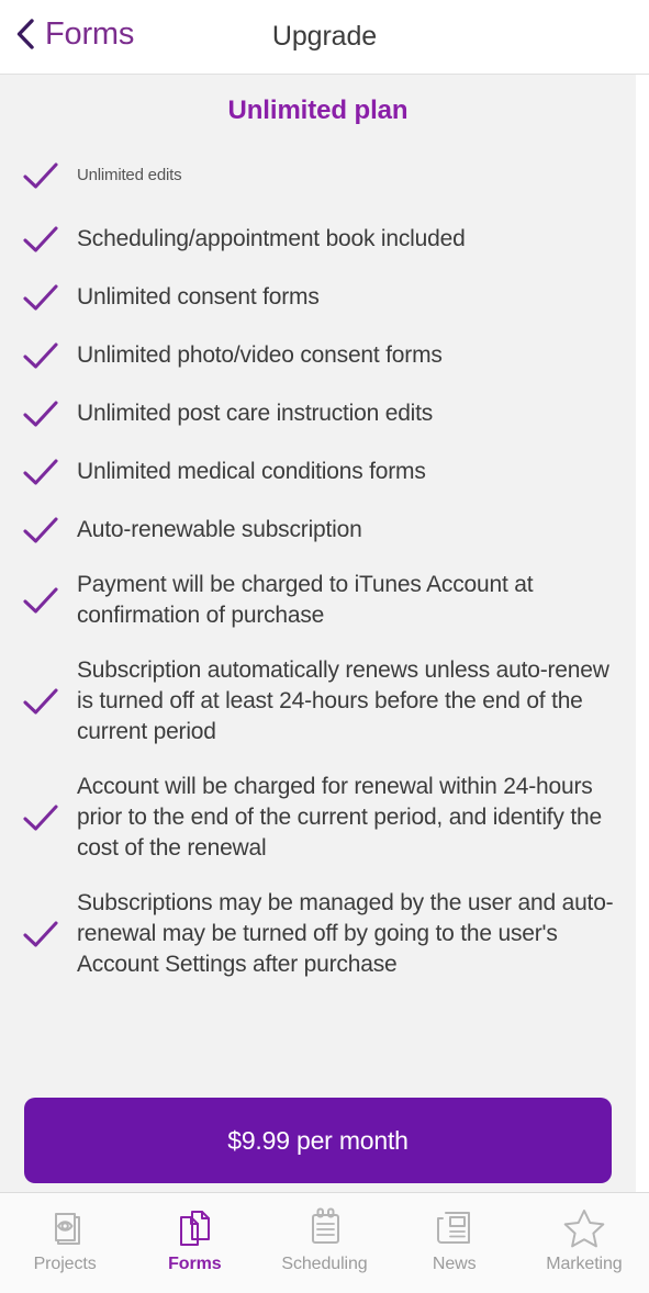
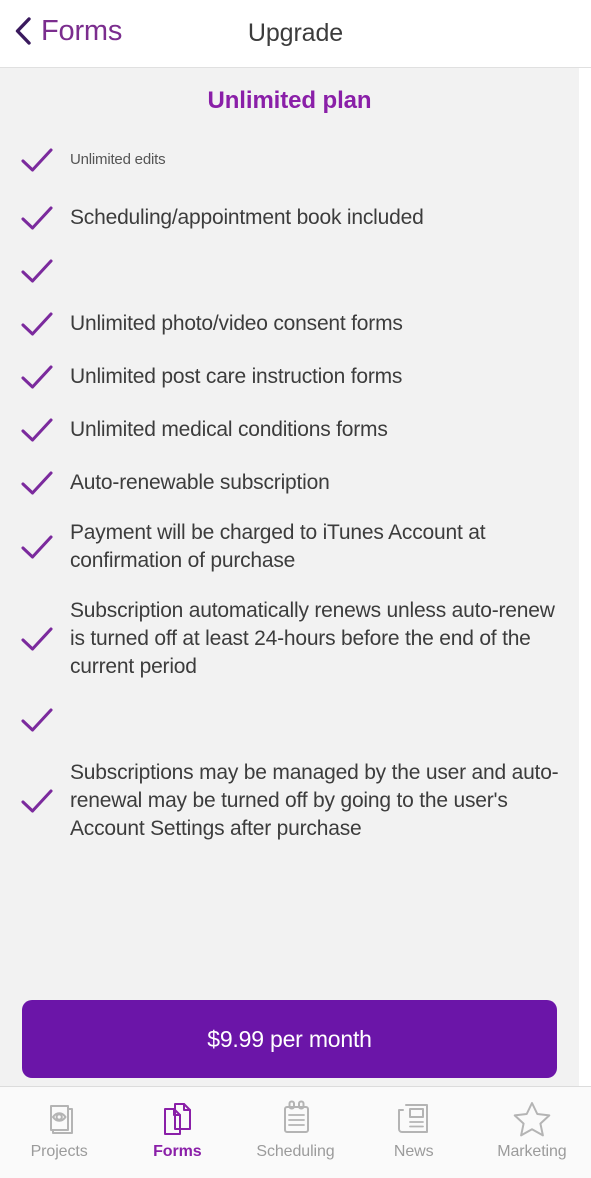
  Forms
  Upgrade
  Unlimited plan
  Unlimited edits
  Scheduling/appointment book included
- Unlimited consent forms
  Unlimited photo/video consent forms
- Unlimited post care instruction edits
+ Unlimited post care instruction forms
  Unlimited medical conditions forms
  Auto-renewable subscription
  Payment will be charged to iTunes Account at confirmation of purchase
  Subscription automatically renews unless auto-renew is turned off at least 24-hours before the end of the current period
- Account will be charged for renewal within 24-hours prior to the end of the current period, and identify the cost of the renewal
  Subscriptions may be managed by the user and auto-renewal may be turned off by going to the user's Account Settings after purchase
  $9.99 per month
  Projects
  Forms
  Scheduling
  News
  Marketing
